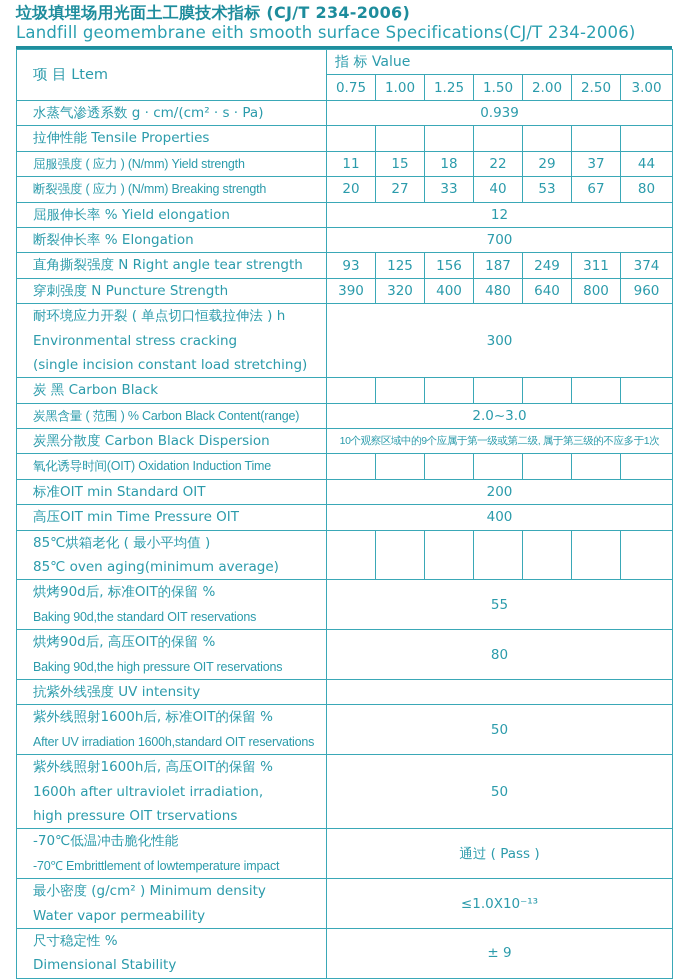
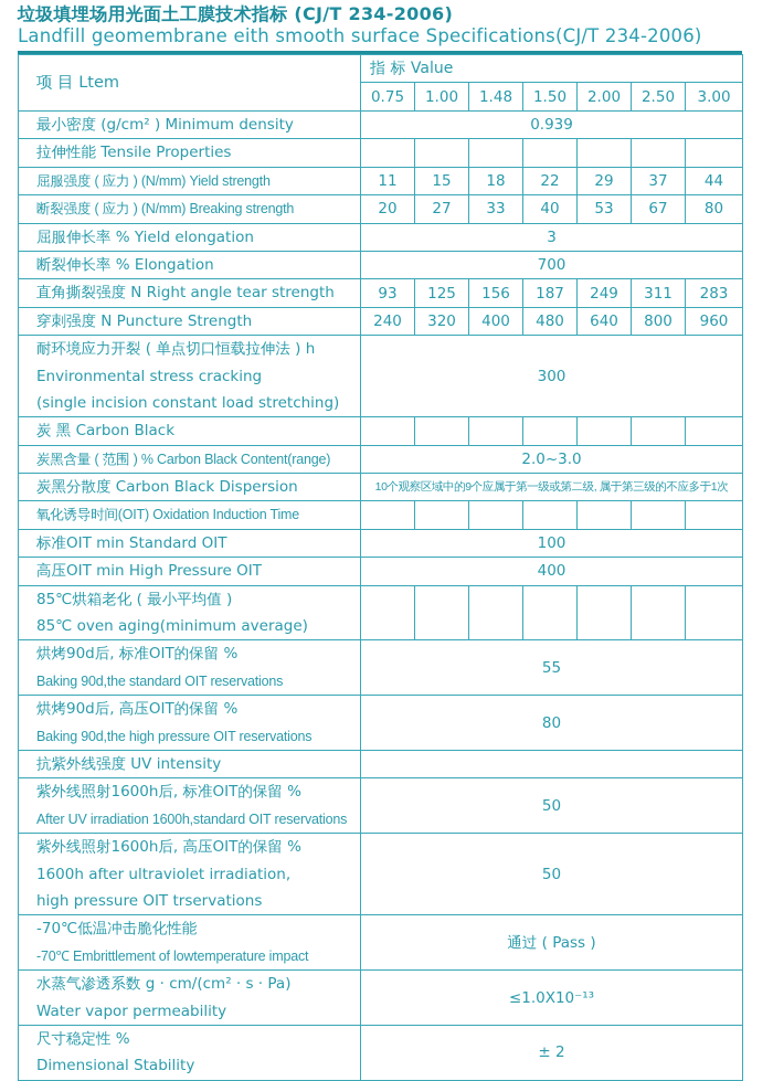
  垃圾填埋场用光面土工膜技术指标 (CJ/T 234-2006)
  Landfill geomembrane eith smooth surface Specifications(CJ/T 234-2006)
  项 目 Ltem	指 标 Value
- 0.75	1.00	1.25	1.50	2.00	2.50	3.00
+ 0.75	1.00	1.48	1.50	2.00	2.50	3.00
- 水蒸气渗透系数 g · cm/(cm² · s · Pa)	0.939
+ 最小密度 (g/cm² ) Minimum density	0.939
  拉伸性能 Tensile Properties
  屈服强度 ( 应力 ) (N/mm) Yield strength	11	15	18	22	29	37	44
  断裂强度 ( 应力 ) (N/mm) Breaking strength	20	27	33	40	53	67	80
- 屈服伸长率 % Yield elongation	12
+ 屈服伸长率 % Yield elongation	3
  断裂伸长率 % Elongation	700
- 直角撕裂强度 N Right angle tear strength	93	125	156	187	249	311	374
+ 直角撕裂强度 N Right angle tear strength	93	125	156	187	249	311	283
- 穿刺强度 N Puncture Strength	390	320	400	480	640	800	960
+ 穿刺强度 N Puncture Strength	240	320	400	480	640	800	960
  耐环境应力开裂 ( 单点切口恒载拉伸法 ) hEnvironmental stress cracking(single incision constant load stretching)	300
  炭 黑 Carbon Black
  炭黑含量 ( 范围 ) % Carbon Black Content(range)	2.0~3.0
  炭黑分散度 Carbon Black Dispersion	10个观察区域中的9个应属于第一级或第二级, 属于第三级的不应多于1次
  氧化诱导时间(OIT) Oxidation Induction Time
- 标准OIT min Standard OIT	200
+ 标准OIT min Standard OIT	100
- 高压OIT min Time Pressure OIT	400
+ 高压OIT min High Pressure OIT	400
  85℃烘箱老化 ( 最小平均值 )85℃ oven aging(minimum average)
  烘烤90d后, 标准OIT的保留 %Baking 90d,the standard OIT reservations	55
  烘烤90d后, 高压OIT的保留 %Baking 90d,the high pressure OIT reservations	80
  抗紫外线强度 UV intensity
  紫外线照射1600h后, 标准OIT的保留 %After UV irradiation 1600h,standard OIT reservations	50
  紫外线照射1600h后, 高压OIT的保留 %1600h after ultraviolet irradiation,high pressure OIT trservations	50
  -70℃低温冲击脆化性能-70℃ Embrittlement of lowtemperature impact	通过 ( Pass )
- 最小密度 (g/cm² ) Minimum densityWater vapor permeability	≤1.0X10⁻¹³
+ 水蒸气渗透系数 g · cm/(cm² · s · Pa)Water vapor permeability	≤1.0X10⁻¹³
- 尺寸稳定性 %Dimensional Stability	± 9
+ 尺寸稳定性 %Dimensional Stability	± 2
